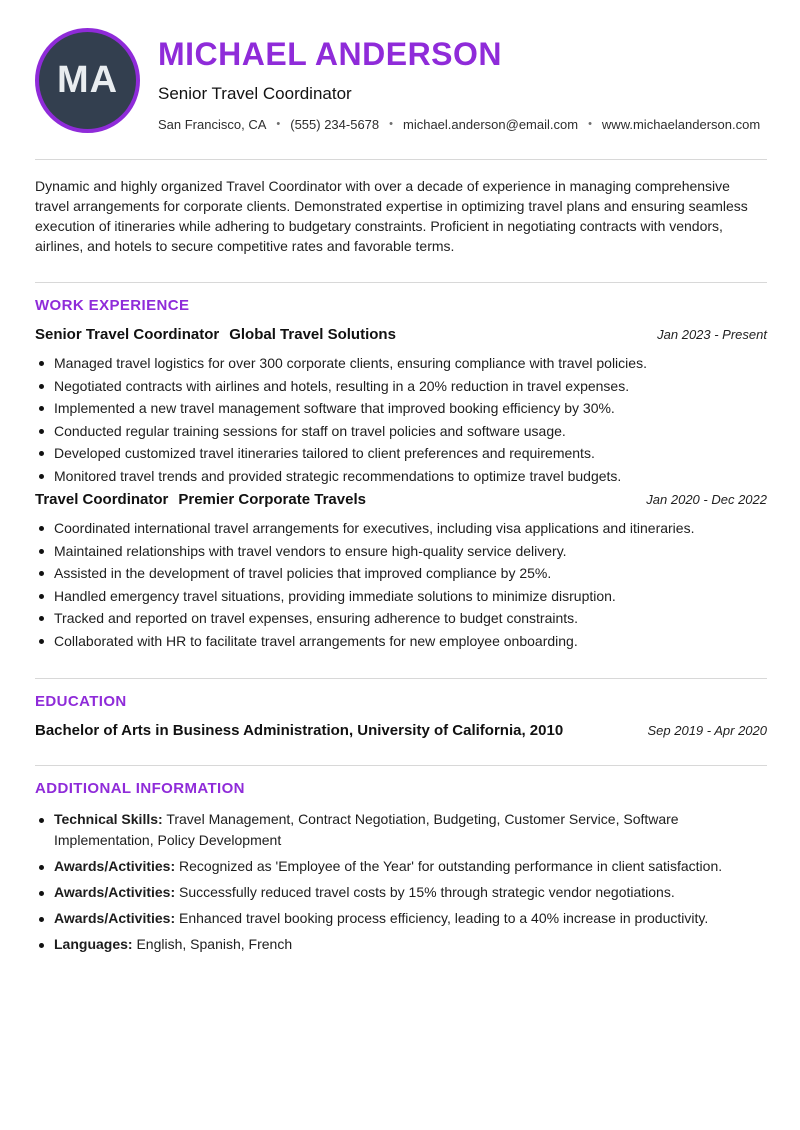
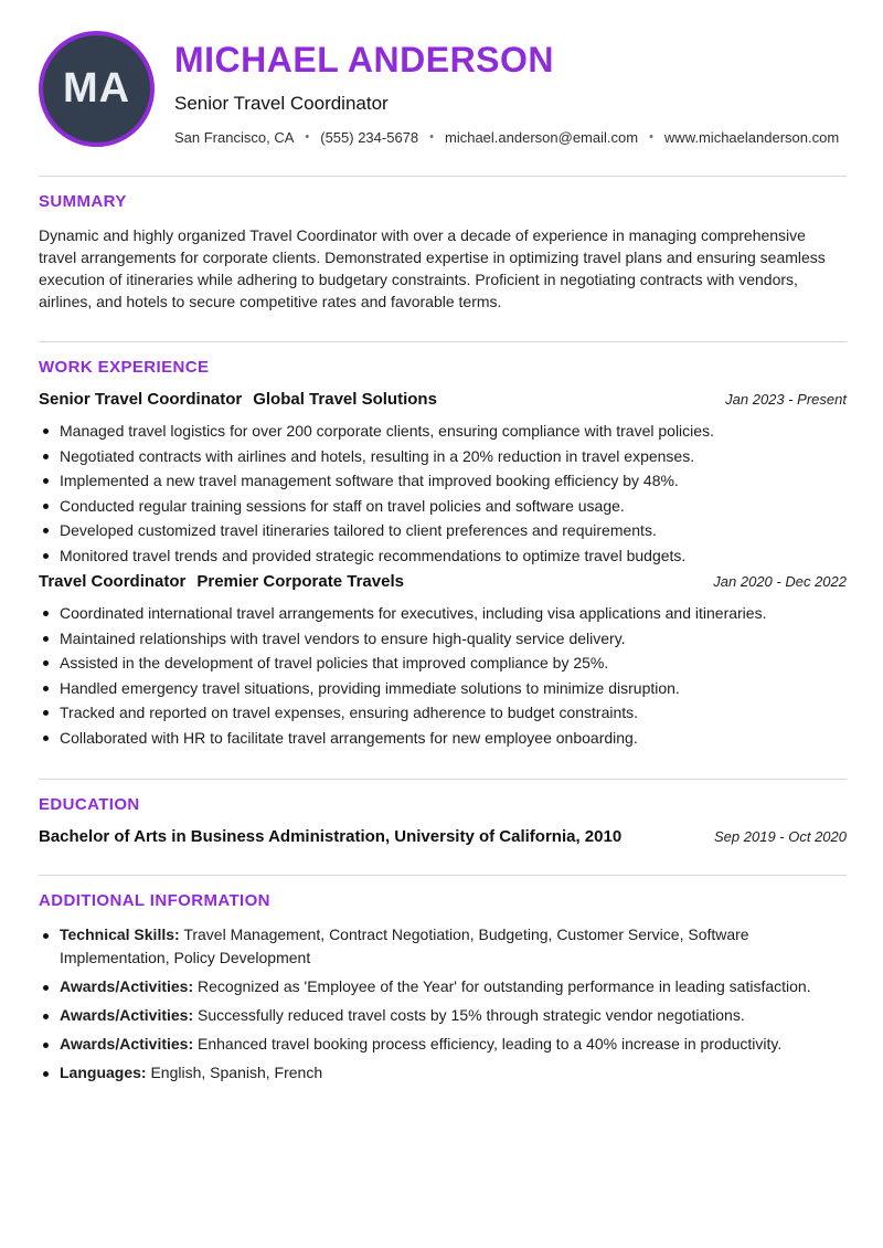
  MA
  MICHAEL ANDERSON
  Senior Travel Coordinator
  San Francisco, CA
  •
  (555) 234-5678
  •
  michael.anderson@email.com
  •
  www.michaelanderson.com
+ SUMMARY
  Dynamic and highly organized Travel Coordinator with over a decade of experience in managing comprehensive travel arrangements for corporate clients. Demonstrated expertise in optimizing travel plans and ensuring seamless execution of itineraries while adhering to budgetary constraints. Proficient in negotiating contracts with vendors, airlines, and hotels to secure competitive rates and favorable terms.
  WORK EXPERIENCE
  Senior Travel Coordinator Global Travel Solutions
  Jan 2023 - Present
- Managed travel logistics for over 300 corporate clients, ensuring compliance with travel policies.
+ Managed travel logistics for over 200 corporate clients, ensuring compliance with travel policies.
  Negotiated contracts with airlines and hotels, resulting in a 20% reduction in travel expenses.
- Implemented a new travel management software that improved booking efficiency by 30%.
+ Implemented a new travel management software that improved booking efficiency by 48%.
  Conducted regular training sessions for staff on travel policies and software usage.
  Developed customized travel itineraries tailored to client preferences and requirements.
  Monitored travel trends and provided strategic recommendations to optimize travel budgets.
  Travel Coordinator Premier Corporate Travels
  Jan 2020 - Dec 2022
  Coordinated international travel arrangements for executives, including visa applications and itineraries.
  Maintained relationships with travel vendors to ensure high-quality service delivery.
  Assisted in the development of travel policies that improved compliance by 25%.
  Handled emergency travel situations, providing immediate solutions to minimize disruption.
  Tracked and reported on travel expenses, ensuring adherence to budget constraints.
  Collaborated with HR to facilitate travel arrangements for new employee onboarding.
  EDUCATION
  Bachelor of Arts in Business Administration, University of California, 2010
- Sep 2019 - Apr 2020
+ Sep 2019 - Oct 2020
  ADDITIONAL INFORMATION
  Technical Skills: Travel Management, Contract Negotiation, Budgeting, Customer Service, Software Implementation, Policy Development
- Awards/Activities: Recognized as 'Employee of the Year' for outstanding performance in client satisfaction.
+ Awards/Activities: Recognized as 'Employee of the Year' for outstanding performance in leading satisfaction.
  Awards/Activities: Successfully reduced travel costs by 15% through strategic vendor negotiations.
  Awards/Activities: Enhanced travel booking process efficiency, leading to a 40% increase in productivity.
  Languages: English, Spanish, French
